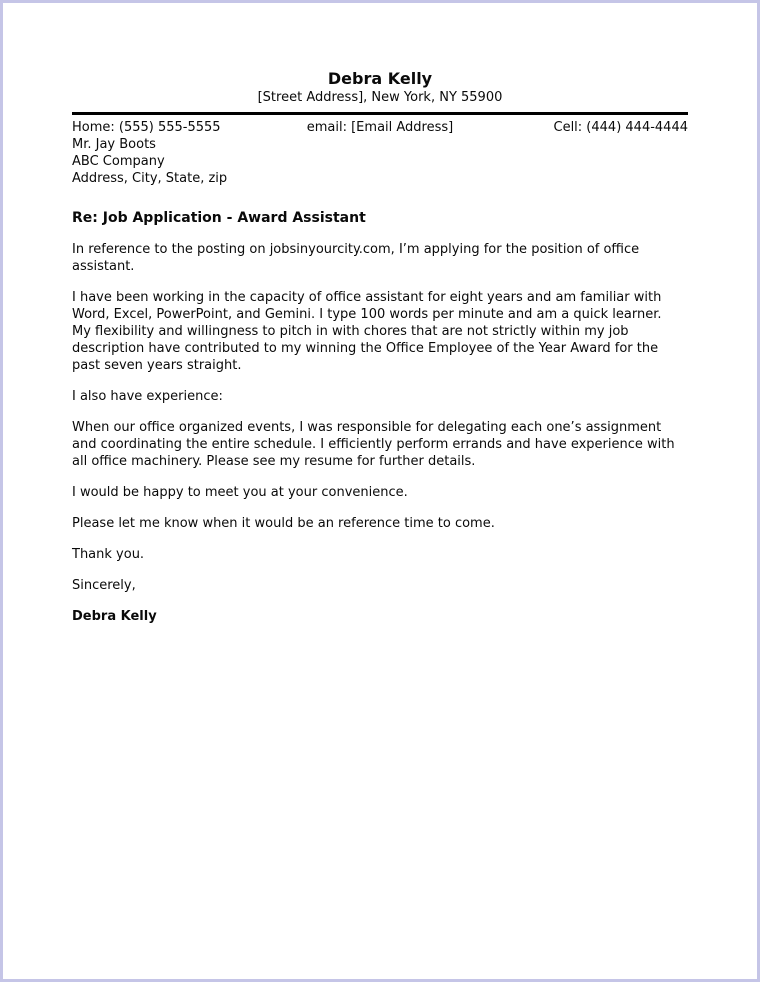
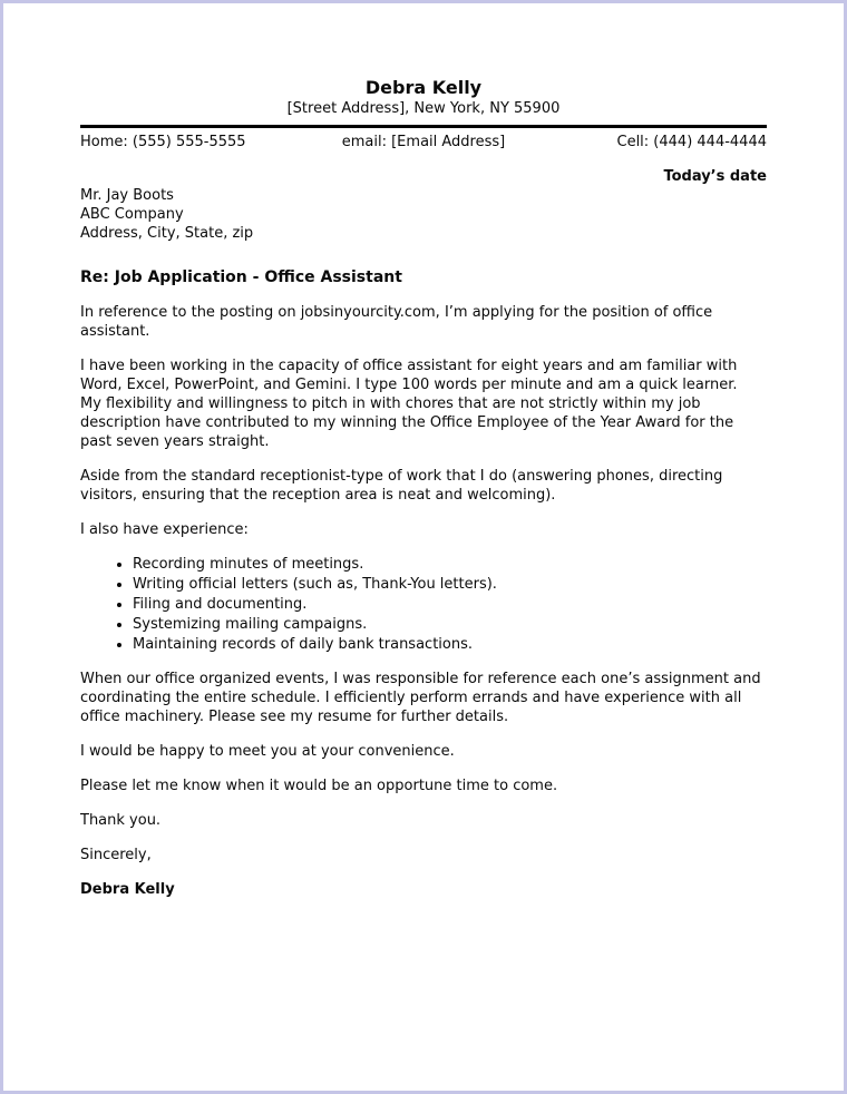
  Debra Kelly
  [Street Address], New York, NY 55900
  Home: (555) 555-5555
  email: [Email Address]
  Cell: (444) 444-4444
+ Today’s date
  Mr. Jay Boots
  ABC Company
  Address, City, State, zip
- Re: Job Application - Award Assistant
+ Re: Job Application - Office Assistant
  In reference to the posting on jobsinyourcity.com, I’m applying for the position of office assistant.
  I have been working in the capacity of office assistant for eight years and am familiar with Word, Excel, PowerPoint, and Gemini. I type 100 words per minute and am a quick learner.
  My flexibility and willingness to pitch in with chores that are not strictly within my job description have contributed to my winning the Office Employee of the Year Award for the past seven years straight.
+ Aside from the standard receptionist-type of work that I do (answering phones, directing visitors, ensuring that the reception area is neat and welcoming).
  I also have experience:
+ Recording minutes of meetings.
+ Writing official letters (such as, Thank-You letters).
+ Filing and documenting.
+ Systemizing mailing campaigns.
+ Maintaining records of daily bank transactions.
- When our office organized events, I was responsible for delegating each one’s assignment and coordinating the entire schedule. I efficiently perform errands and have experience with all office machinery. Please see my resume for further details.
+ When our office organized events, I was responsible for reference each one’s assignment and coordinating the entire schedule. I efficiently perform errands and have experience with all office machinery. Please see my resume for further details.
  I would be happy to meet you at your convenience.
- Please let me know when it would be an reference time to come.
+ Please let me know when it would be an opportune time to come.
  Thank you.
  Sincerely,
  Debra Kelly
